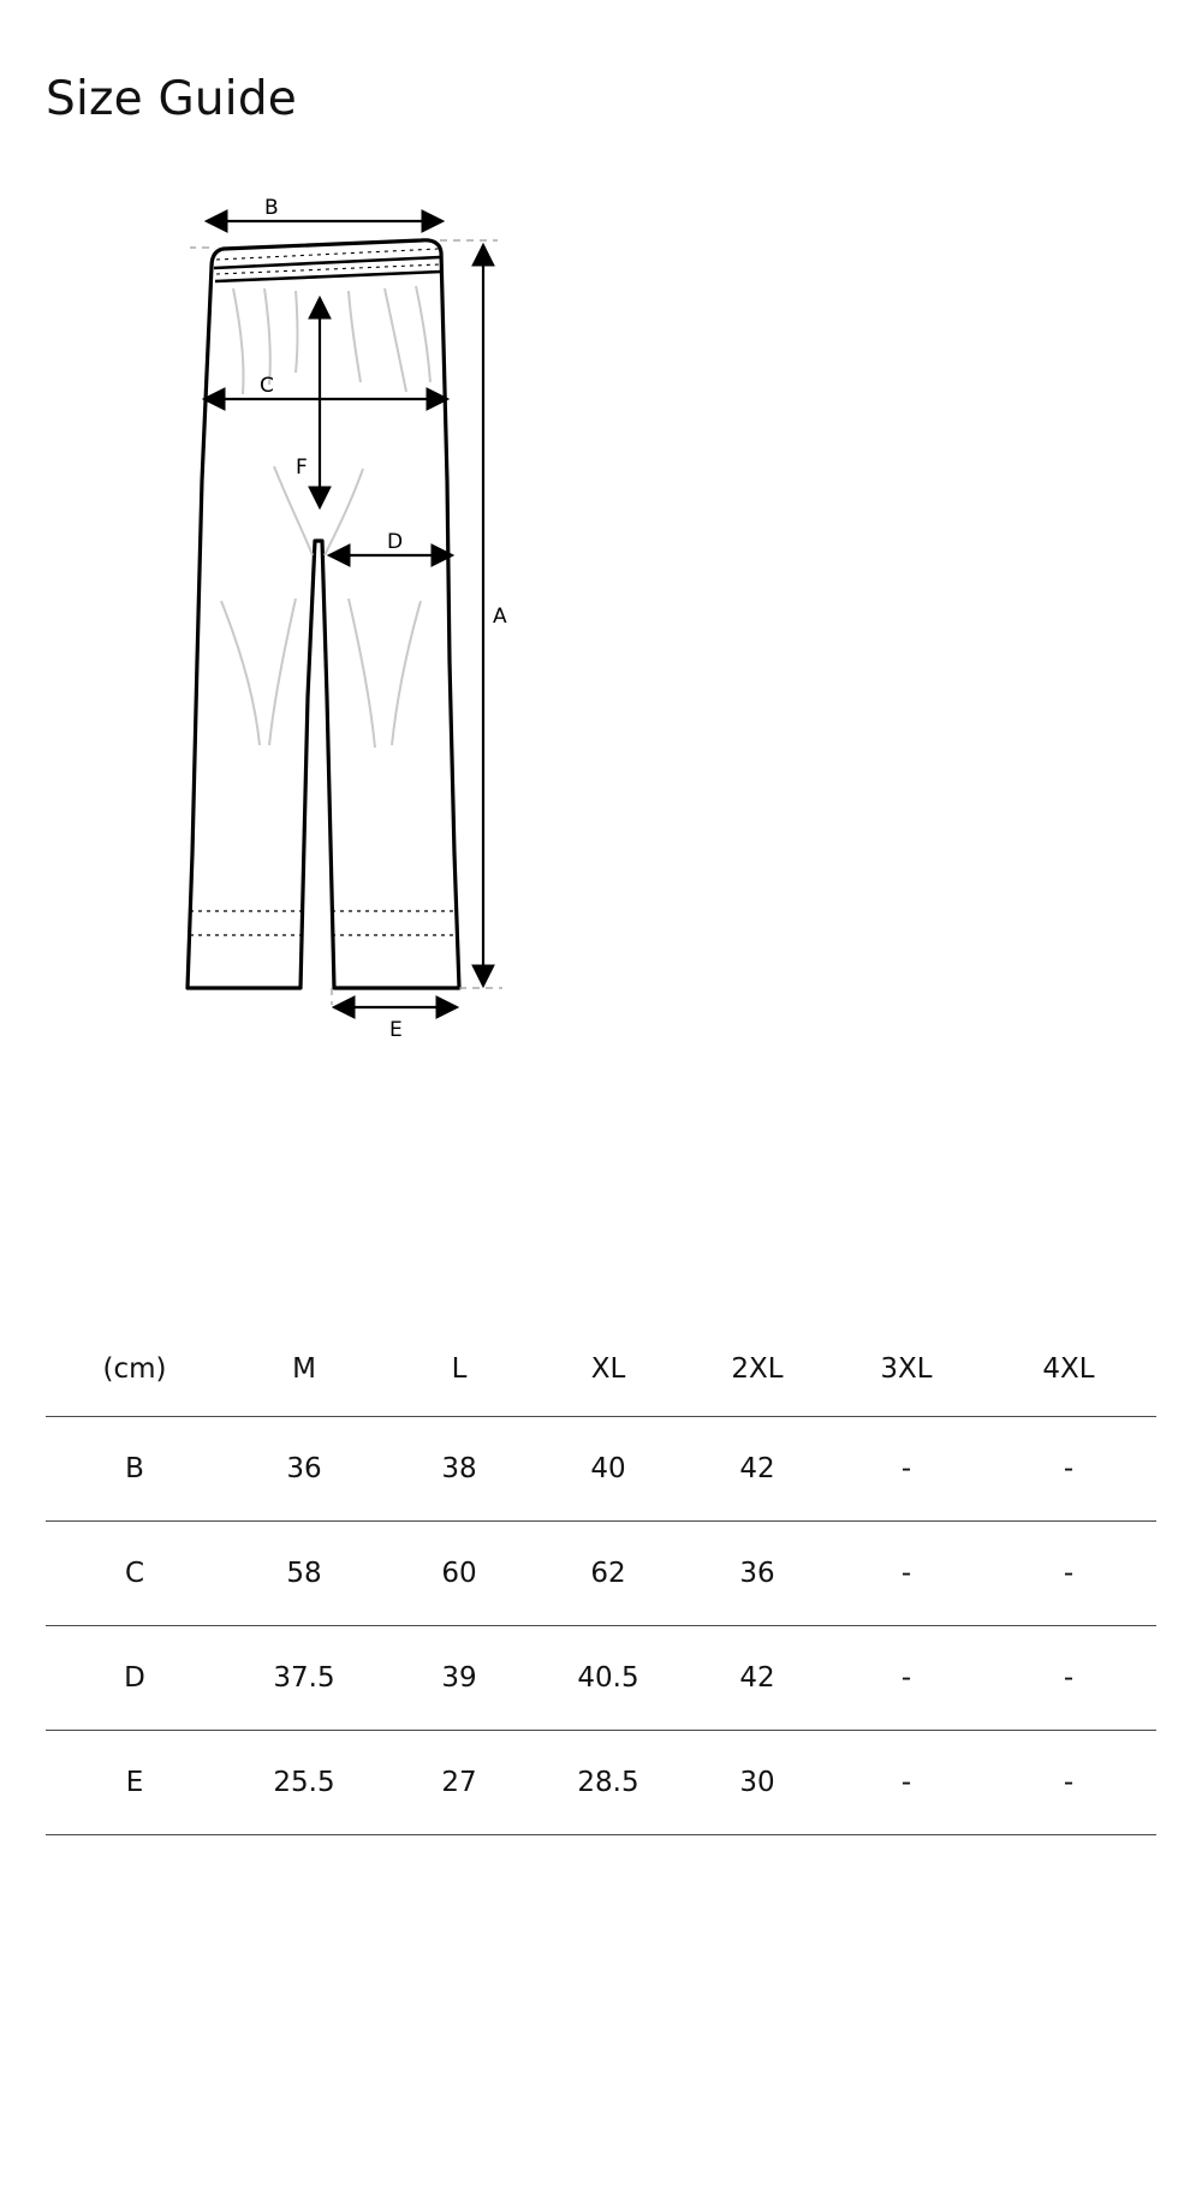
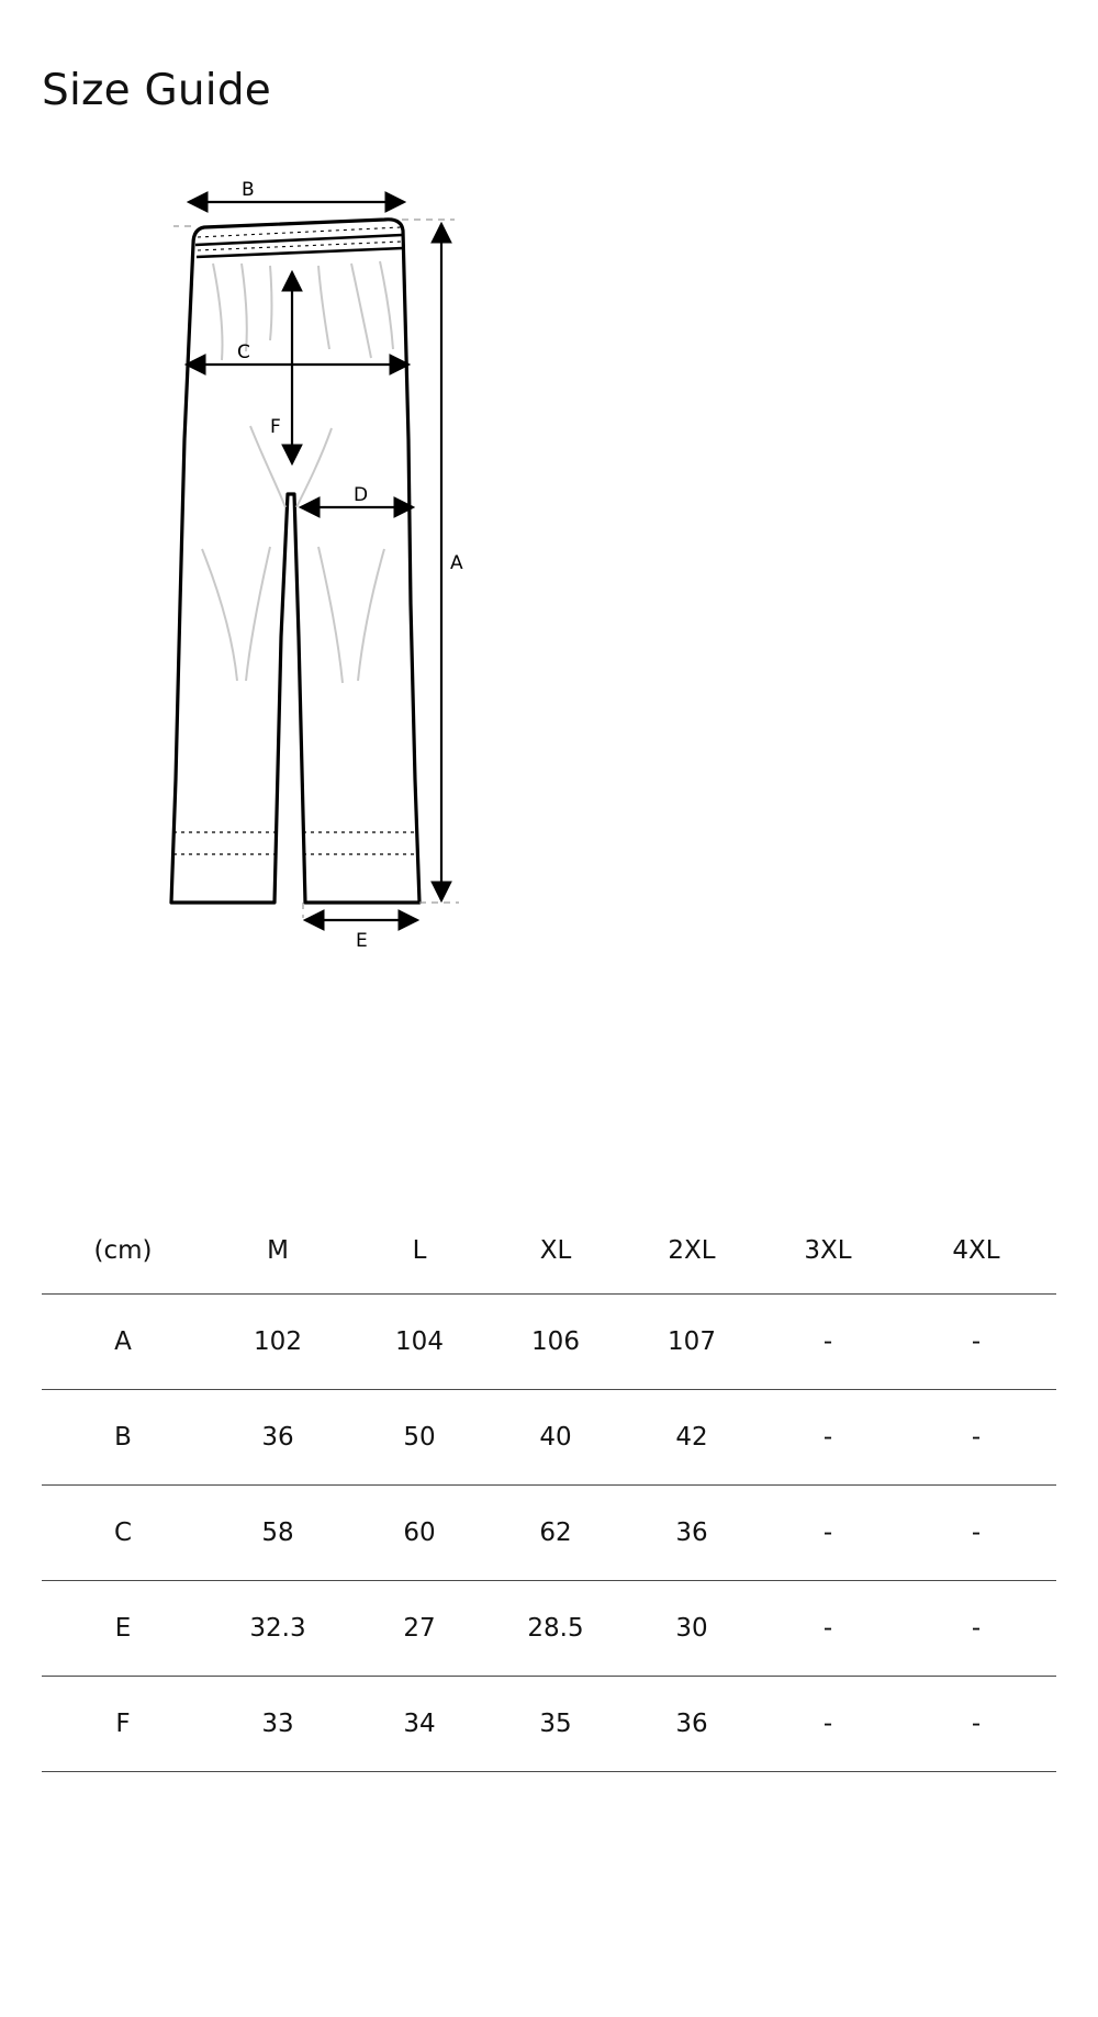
  Size Guide
  B
  A
  C
  F
  D
  E
  (cm)	M	L	XL	2XL	3XL	4XL
+ A	102	104	106	107	-	-
- B	36	38	40	42	-	-
+ B	36	50	40	42	-	-
  C	58	60	62	36	-	-
- D	37.5	39	40.5	42	-	-
- E	25.5	27	28.5	30	-	-
+ E	32.3	27	28.5	30	-	-
+ F	33	34	35	36	-	-
